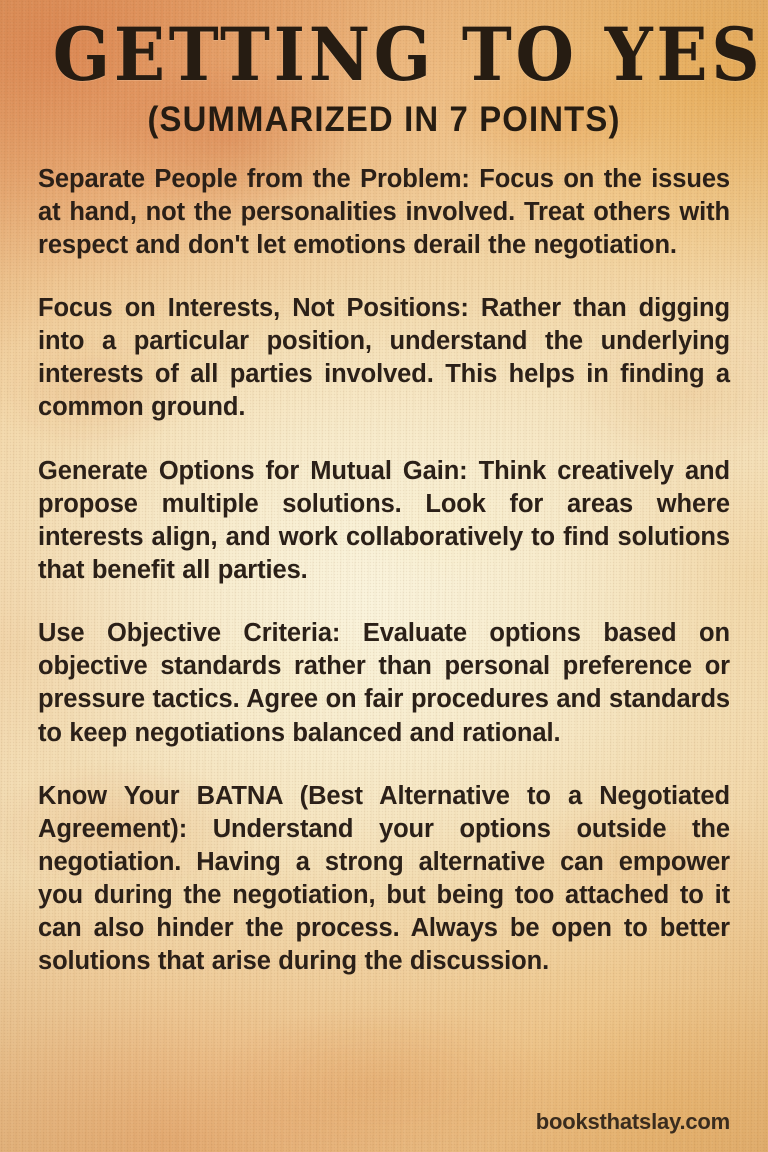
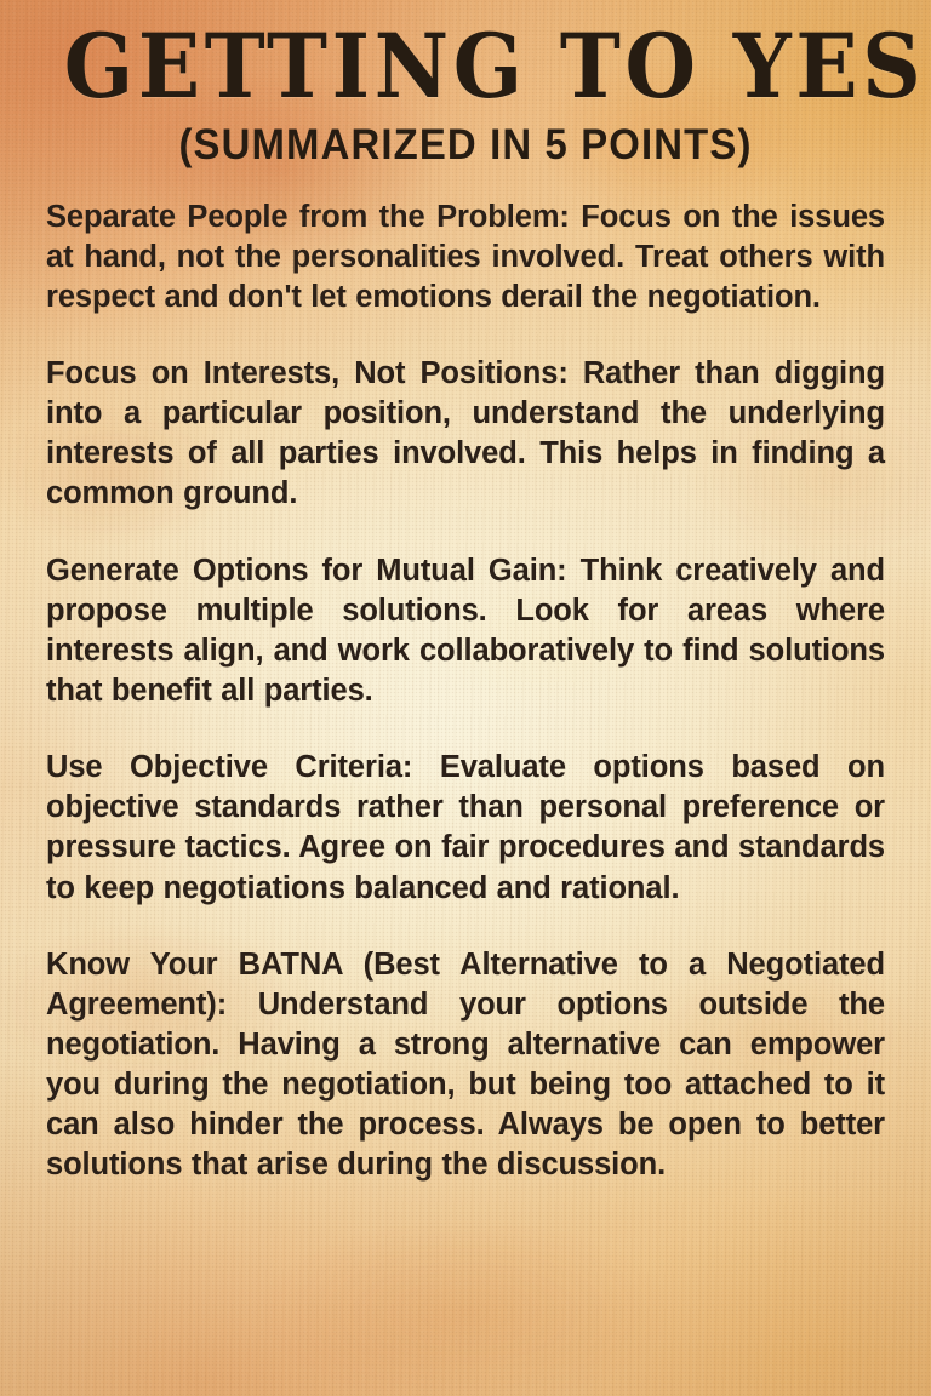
  GETTING TO YES
- (SUMMARIZED IN 7 POINTS)
+ (SUMMARIZED IN 5 POINTS)
  Separate People from the Problem: Focus on the issues at hand, not the personalities involved. Treat others with respect and don't let emotions derail the negotiation.
  Focus on Interests, Not Positions: Rather than digging into a particular position, understand the underlying interests of all parties involved. This helps in finding a common ground.
  Generate Options for Mutual Gain: Think creatively and propose multiple solutions. Look for areas where interests align, and work collaboratively to find solutions that benefit all parties.
  Use Objective Criteria: Evaluate options based on objective standards rather than personal preference or pressure tactics. Agree on fair procedures and standards to keep negotiations balanced and rational.
  Know Your BATNA (Best Alternative to a Negotiated Agreement): Understand your options outside the negotiation. Having a strong alternative can empower you during the negotiation, but being too attached to it can also hinder the process. Always be open to better solutions that arise during the discussion.
- booksthatslay.com
